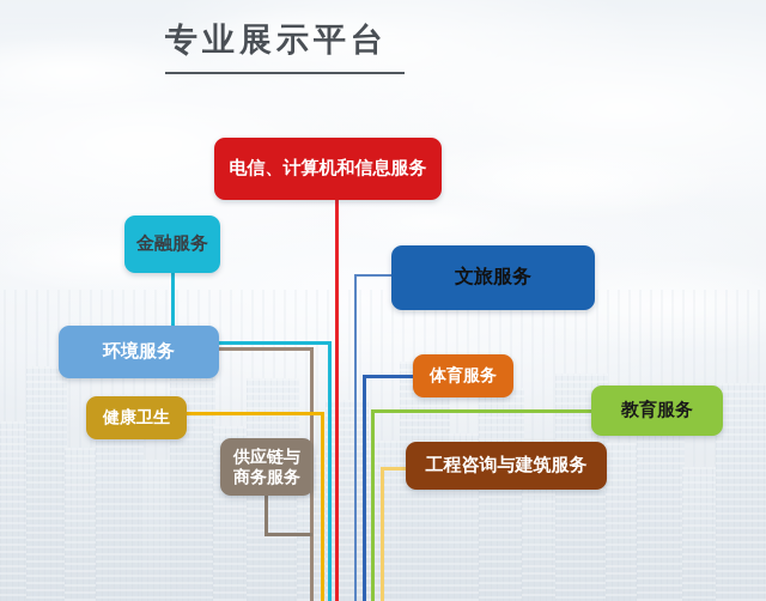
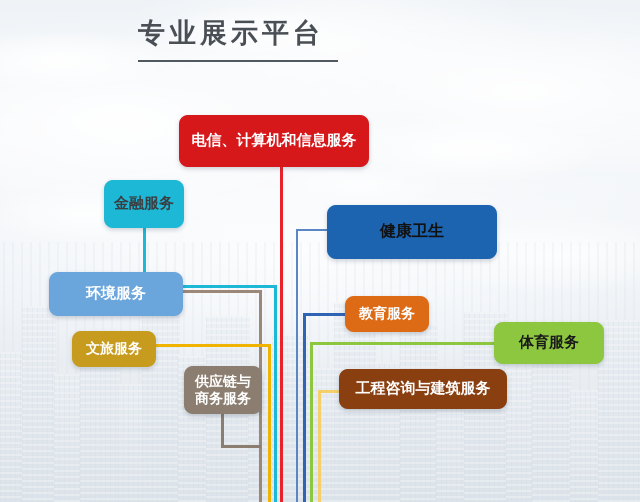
  专业展示平台
  电信、计算机和信息服务
  金融服务
- 文旅服务
+ 健康卫生
  环境服务
- 体育服务
+ 教育服务
- 健康卫生
+ 文旅服务
- 教育服务
+ 体育服务
  供应链与
  商务服务
  工程咨询与建筑服务
